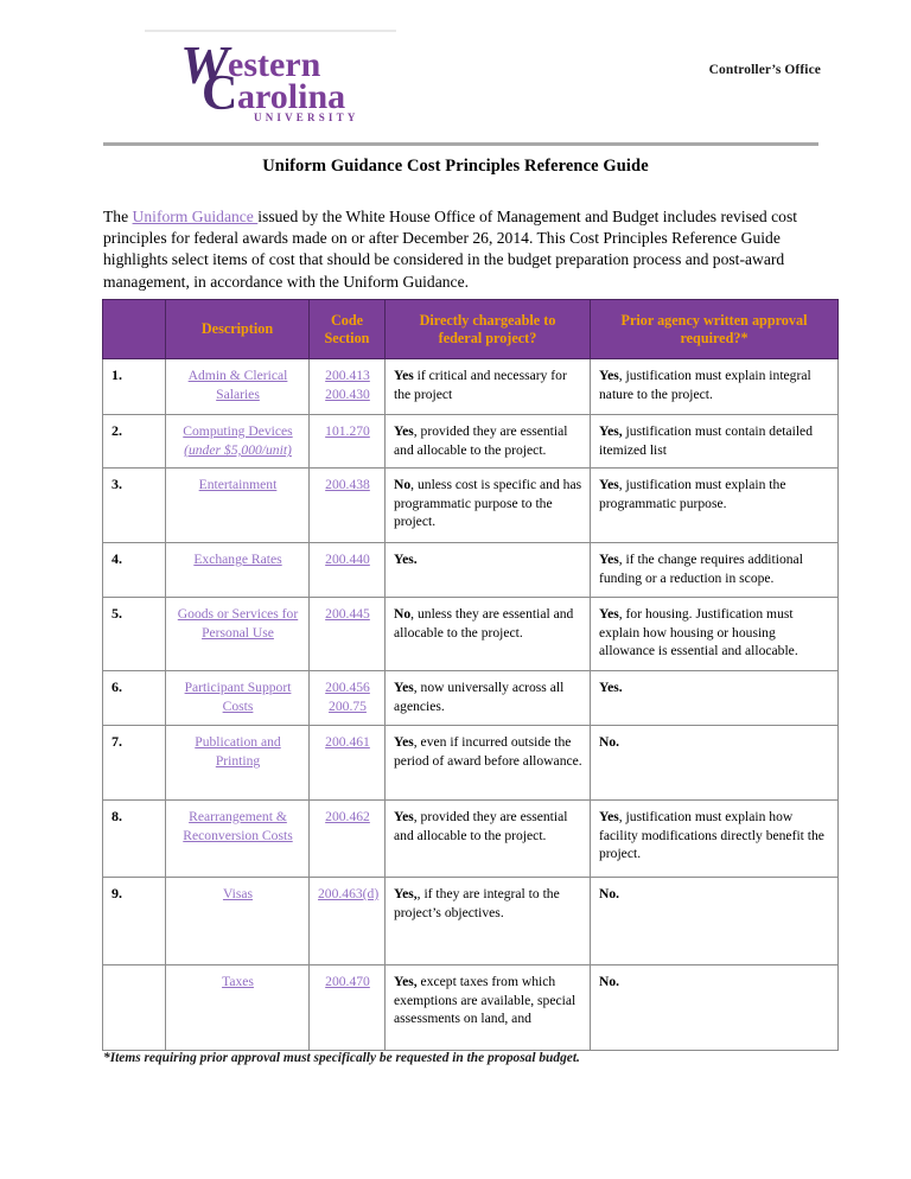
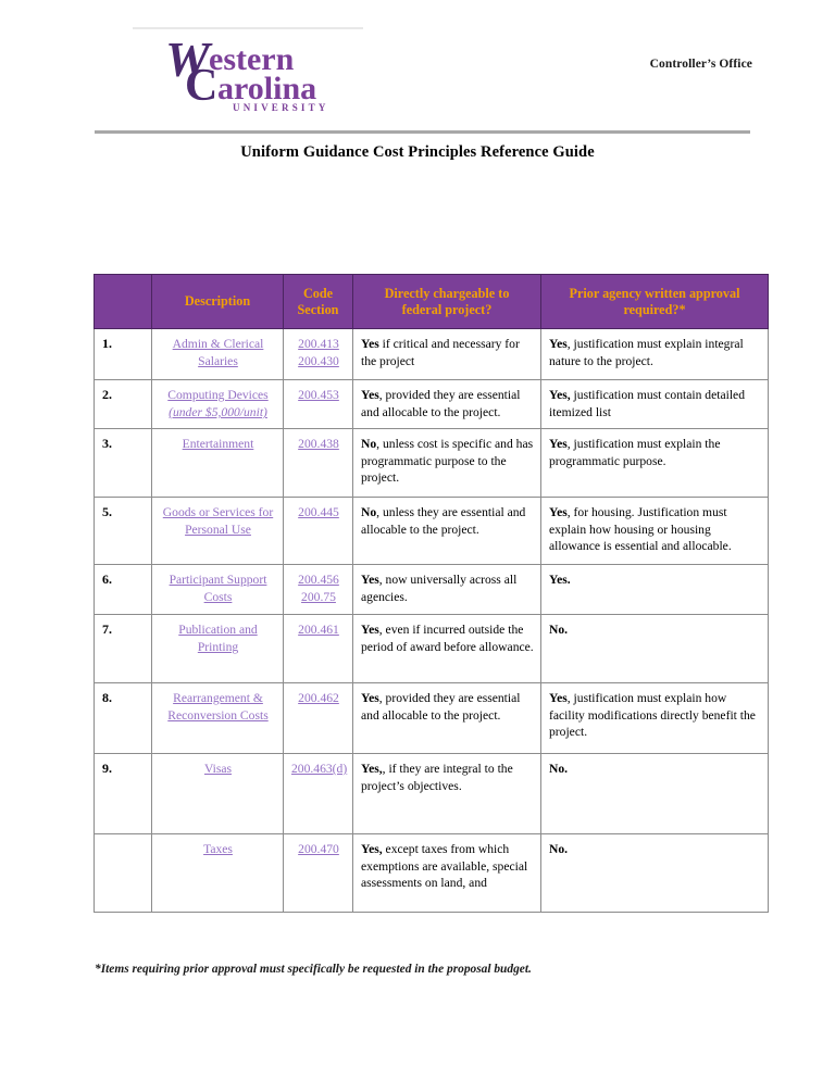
  W
  estern
  C
  arolina
  UNIVERSITY
  Controller’s Office
  Uniform Guidance Cost Principles Reference Guide
- The Uniform Guidance issued by the White House Office of Management and Budget includes revised cost principles for federal awards made on or after December 26, 2014. This Cost Principles Reference Guide highlights select items of cost that should be considered in the budget preparation process and post-award management, in accordance with the Uniform Guidance.
  	Description	Code Section	Directly chargeable to federal project?	Prior agency written approval required?*
  1.	Admin & Clerical Salaries	200.413200.430	Yes if critical and necessary for the project	Yes, justification must explain integral nature to the project.
- 2.	Computing Devices(under $5,000/unit)	101.270	Yes, provided they are essential and allocable to the project.	Yes, justification must contain detailed itemized list
+ 2.	Computing Devices(under $5,000/unit)	200.453	Yes, provided they are essential and allocable to the project.	Yes, justification must contain detailed itemized list
  3.	Entertainment	200.438	No, unless cost is specific and has programmatic purpose to the project.	Yes, justification must explain the programmatic purpose.
- 4.	Exchange Rates	200.440	Yes.	Yes, if the change requires additional funding or a reduction in scope.
  5.	Goods or Services for Personal Use	200.445	No, unless they are essential and allocable to the project.	Yes, for housing. Justification must explain how housing or housing allowance is essential and allocable.
  6.	Participant Support Costs	200.456200.75	Yes, now universally across all agencies.	Yes.
  7.	Publication and Printing	200.461	Yes, even if incurred outside the period of award before allowance.	No.
  8.	Rearrangement & Reconversion Costs	200.462	Yes, provided they are essential and allocable to the project.	Yes, justification must explain how facility modifications directly benefit the project.
  9.	Visas	200.463(d)	Yes,, if they are integral to the project’s objectives.	No.
  	Taxes	200.470	Yes, except taxes from which exemptions are available, special assessments on land, and	No.
  *Items requiring prior approval must specifically be requested in the proposal budget.
